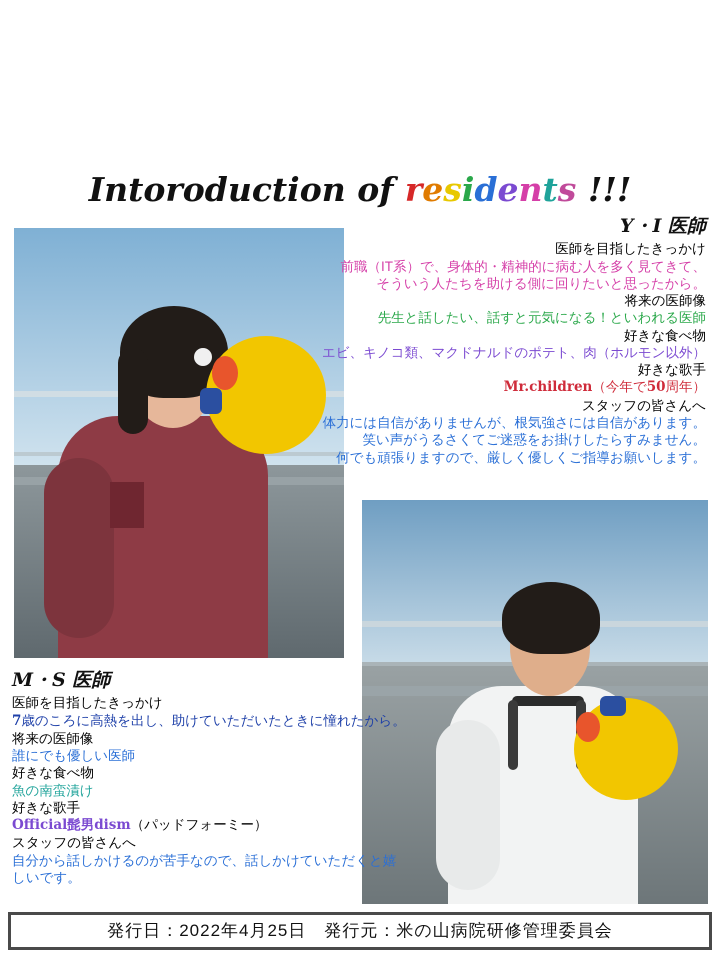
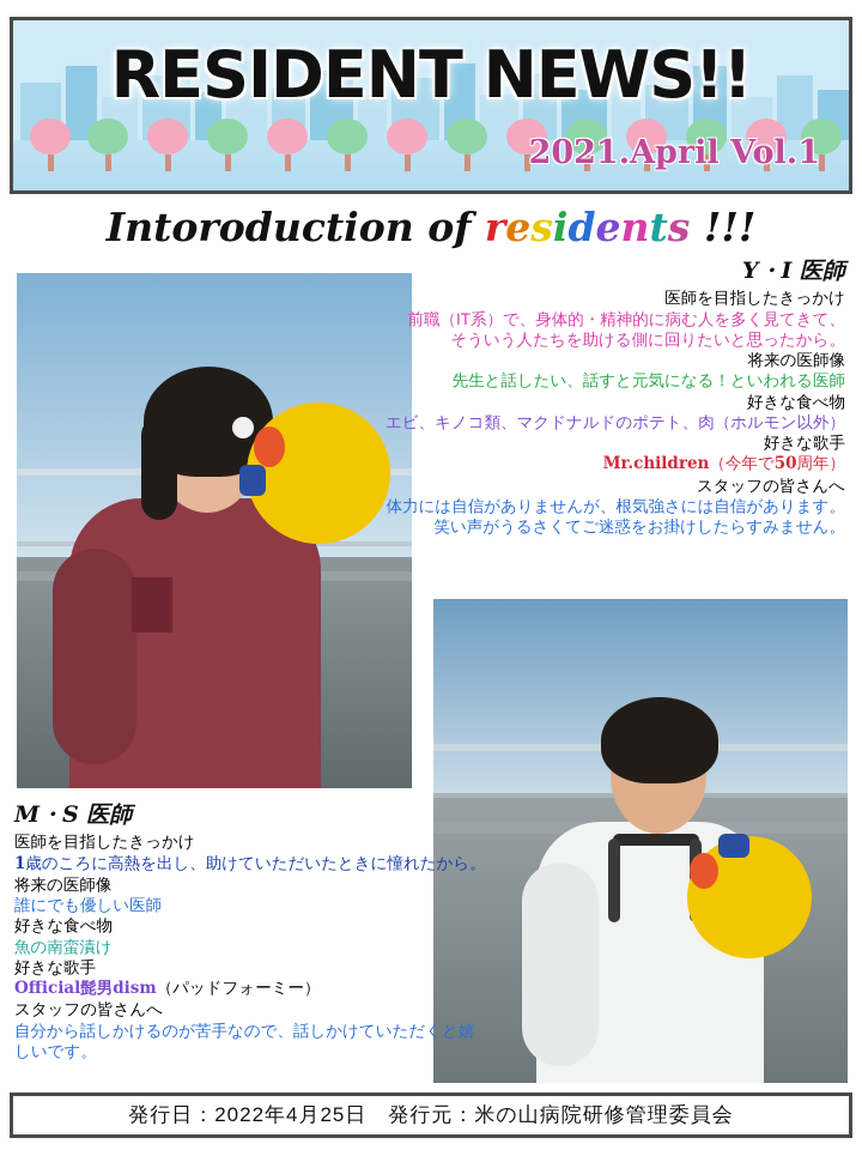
+ RESIDENT NEWS!!
+ 2021.April Vol.1
  Intoroduction of residents !!!
  Y・I 医師
  医師を目指したきっかけ
  前職（IT系）で、身体的・精神的に病む人を多く見てきて、
  そういう人たちを助ける側に回りたいと思ったから。
  将来の医師像
  先生と話したい、話すと元気になる！といわれる医師
  好きな食べ物
  エビ、キノコ類、マクドナルドのポテト、肉（ホルモン以外）
  好きな歌手
  Mr.children（今年で50周年）
  スタッフの皆さんへ
  体力には自信がありませんが、根気強さには自信があります。
  笑い声がうるさくてご迷惑をお掛けしたらすみません。
- 何でも頑張りますので、厳しく優しくご指導お願いします。
  M・S 医師
  医師を目指したきっかけ
- 7歳のころに高熱を出し、助けていただいたときに憧れたから。
+ 1歳のころに高熱を出し、助けていただいたときに憧れたから。
  将来の医師像
  誰にでも優しい医師
  好きな食べ物
  魚の南蛮漬け
  好きな歌手
  Official髭男dism（パッドフォーミー）
  スタッフの皆さんへ
  自分から話しかけるのが苦手なので、話しかけていただくと嬉
  しいです。
  発行日：2022年4月25日 発行元：米の山病院研修管理委員会
